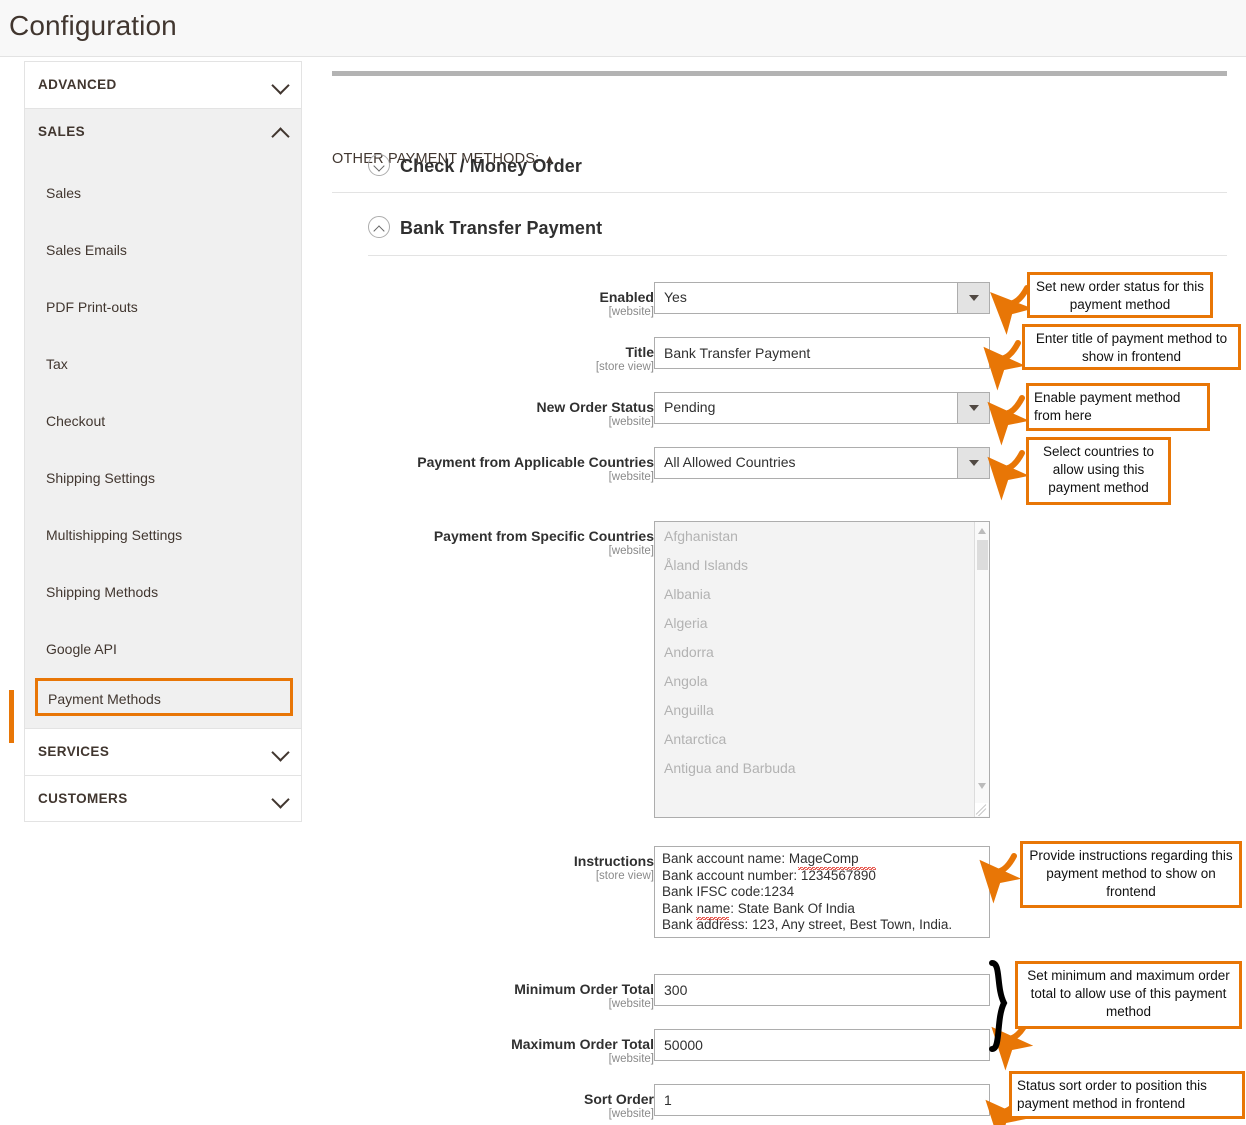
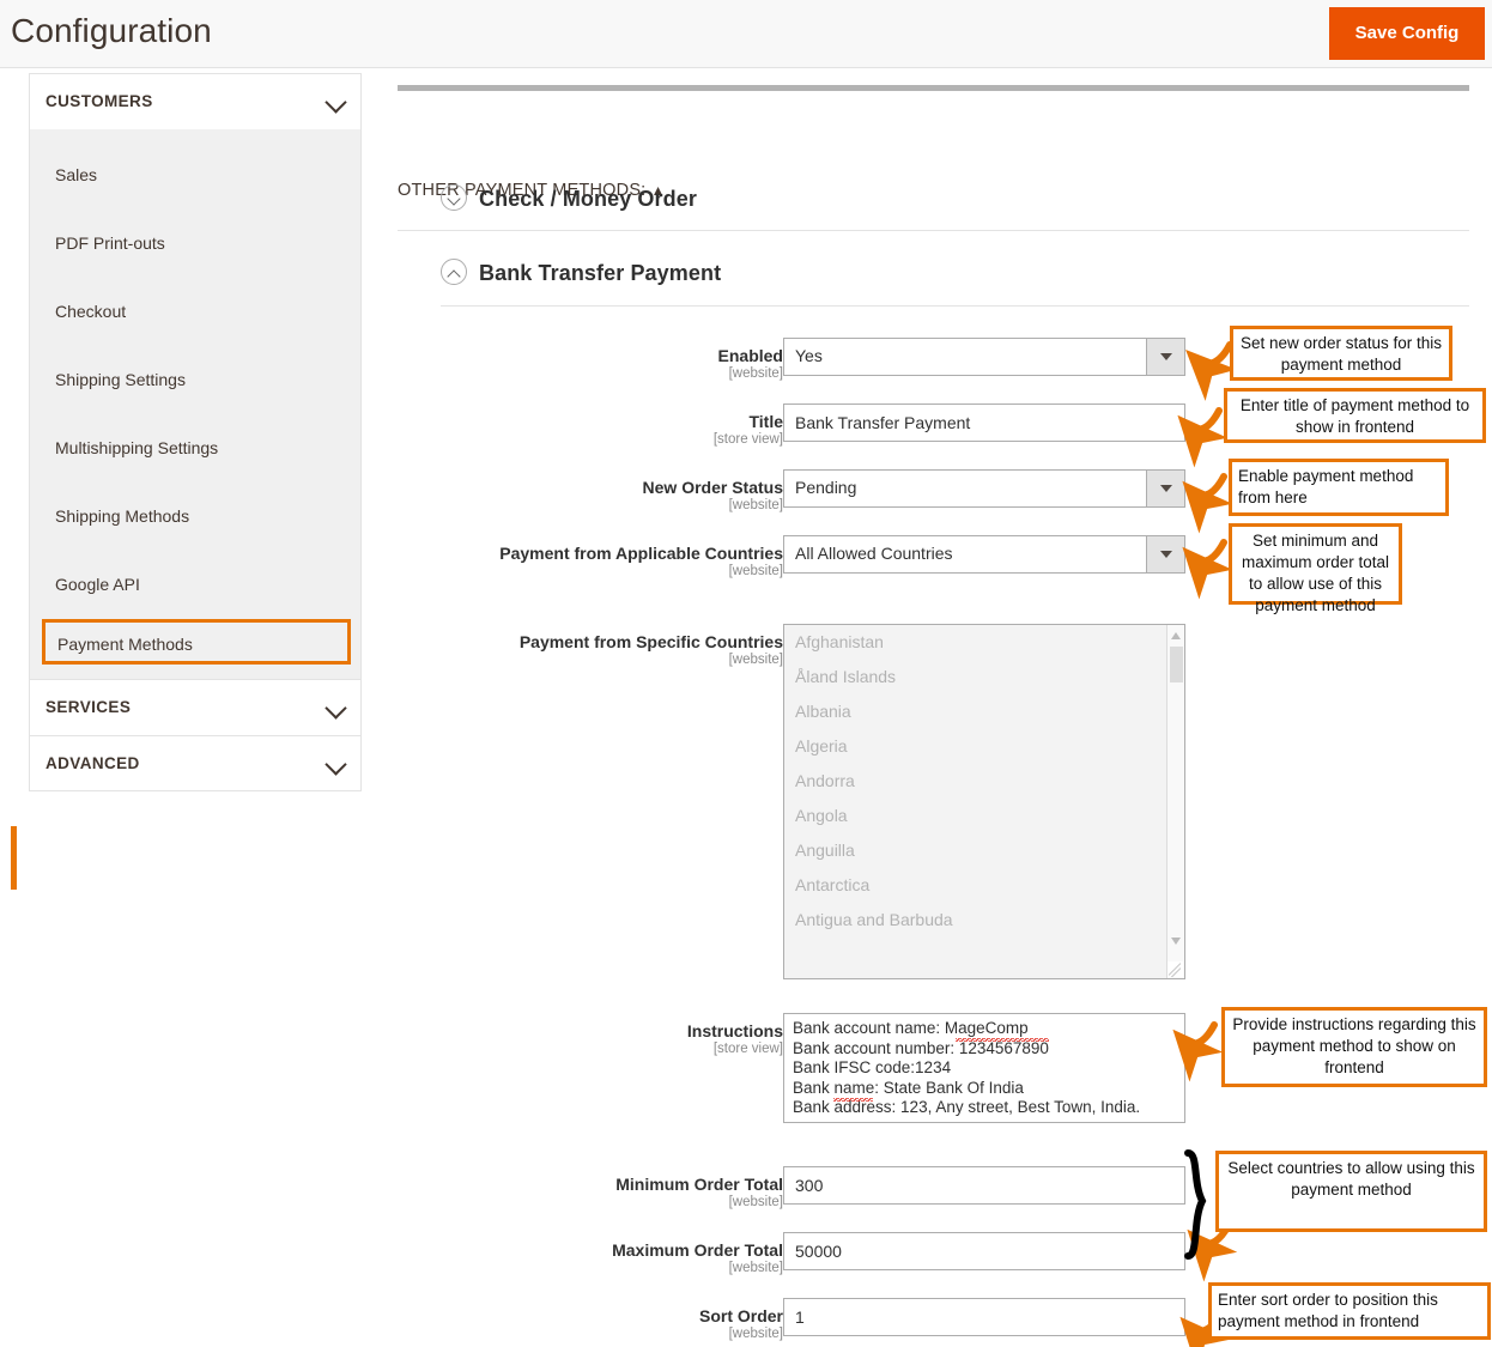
  Configuration
+ Save Config
- ADVANCED
+ CUSTOMERS
- SALES
  Sales
- Sales Emails
  PDF Print-outs
- Tax
  Checkout
  Shipping Settings
  Multishipping Settings
  Shipping Methods
  Google API
  Payment Methods
  SERVICES
- CUSTOMERS
+ ADVANCED
  OTHER PAYMENT METHODS: ▲
  Check / Money Order
  Bank Transfer Payment
  Enabled
  [website]
  Yes
  Title
  [store view]
  Bank Transfer Payment
  New Order Status
  [website]
  Pending
  Payment from Applicable Countries
  [website]
  All Allowed Countries
  Payment from Specific Countries
  [website]
  Afghanistan
  Åland Islands
  Albania
  Algeria
  Andorra
  Angola
  Anguilla
  Antarctica
  Antigua and Barbuda
  Instructions
  [store view]
  Bank account name: MageComp
  Bank account number: 1234567890
  Bank IFSC code:1234
  Bank name: State Bank Of India
  Bank address: 123, Any street, Best Town, India.
  Minimum Order Total
  [website]
  300
  Maximum Order Total
  [website]
  50000
  Sort Order
  [website]
  1
  Set new order status for this payment method
  Enter title of payment method to show in frontend
  Enable payment method from here
- Select countries to allow using this payment method
+ Set minimum and maximum order total to allow use of this payment method
  Provide instructions regarding this payment method to show on frontend
- Set minimum and maximum order total to allow use of this payment method
+ Select countries to allow using this payment method
- Status sort order to position this payment method in frontend
+ Enter sort order to position this payment method in frontend
